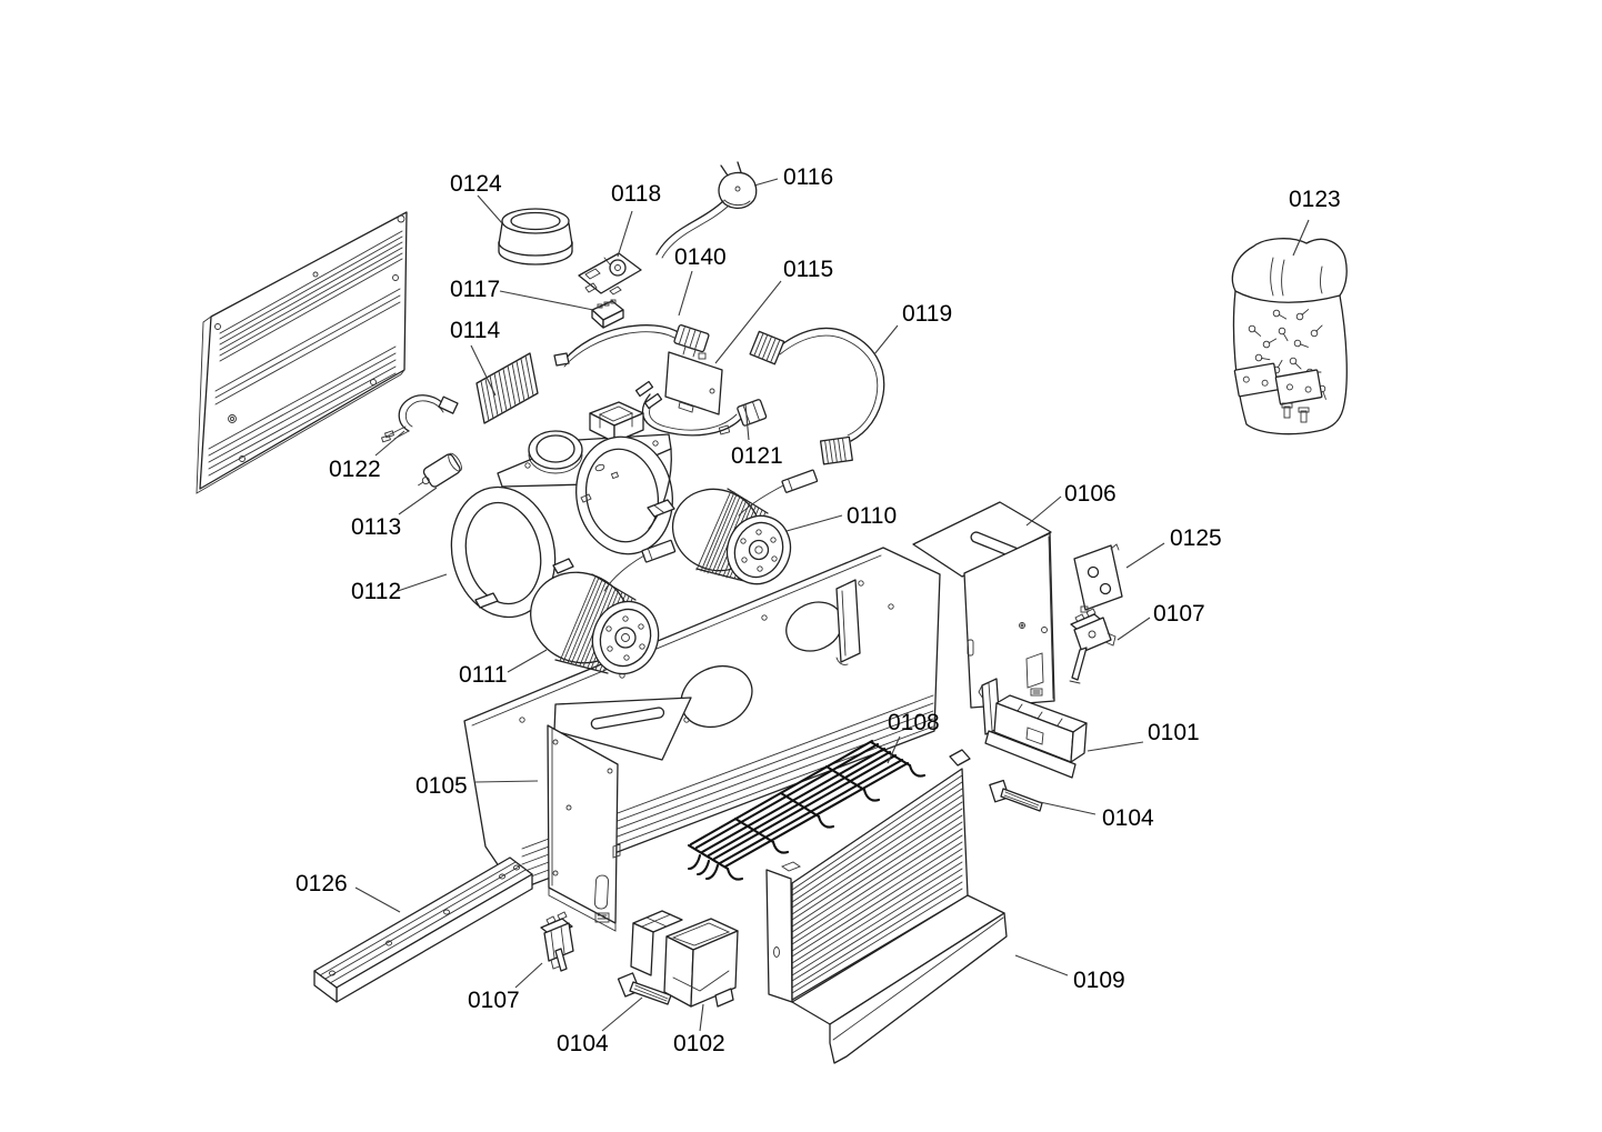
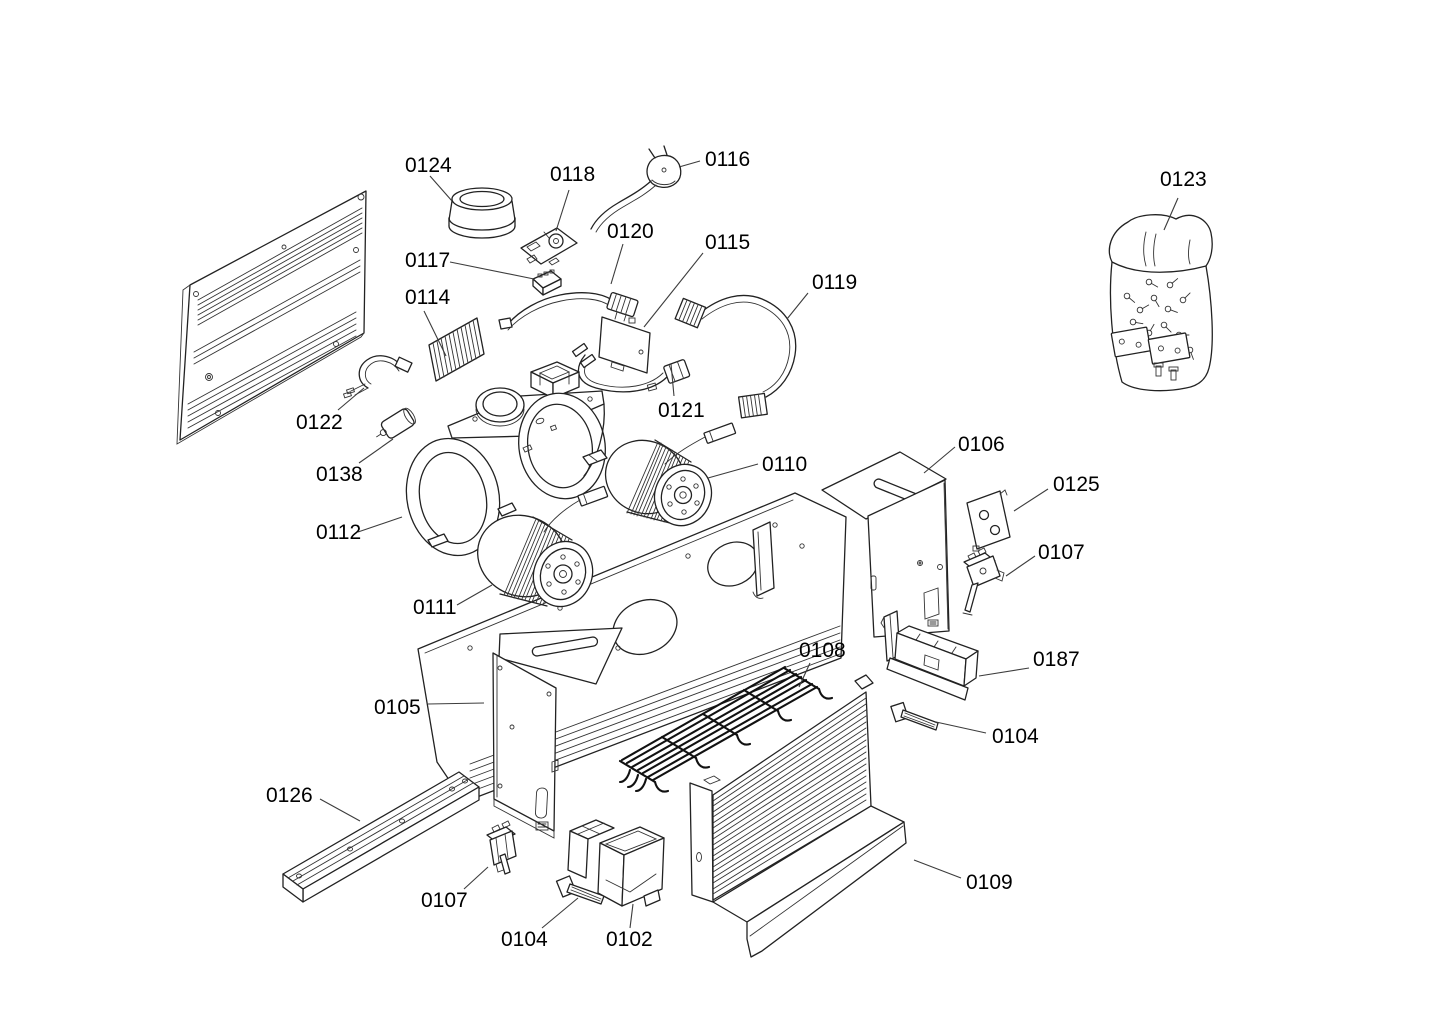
  0124
  0118
  0116
- 0140
+ 0120
  0115
  0119
  0117
  0114
  0123
  0122
  0121
- 0113
+ 0138
  0110
  0106
  0125
  0112
  0107
  0111
  0108
- 0101
+ 0187
  0105
  0104
  0126
  0107
  0109
  0104
  0102
